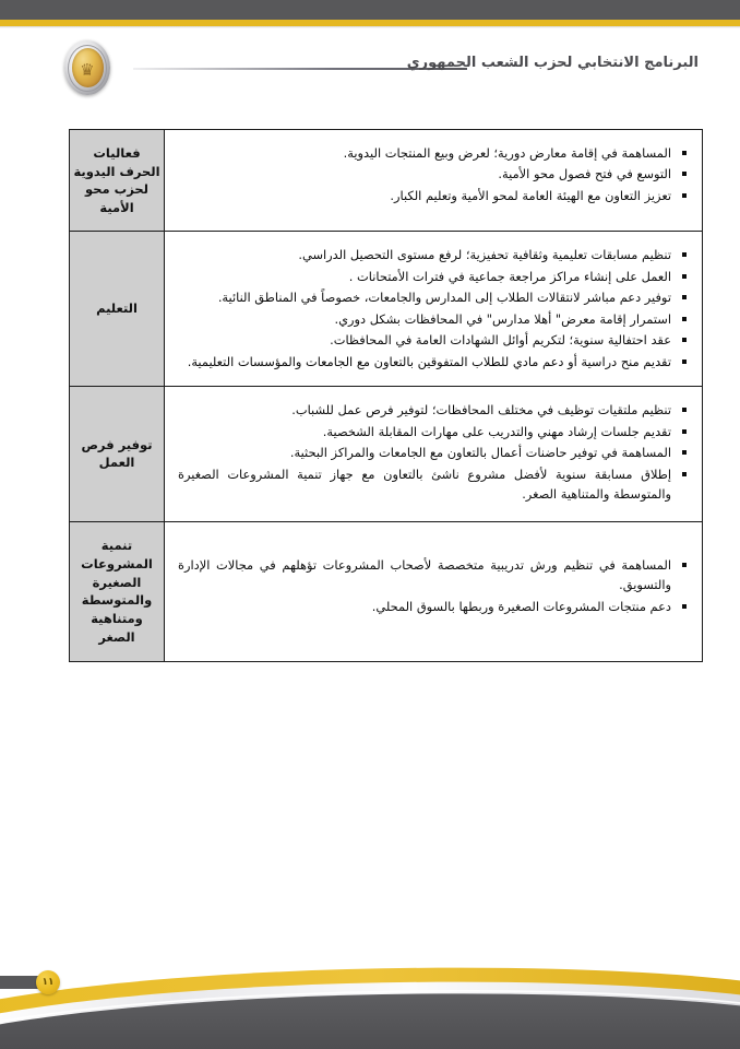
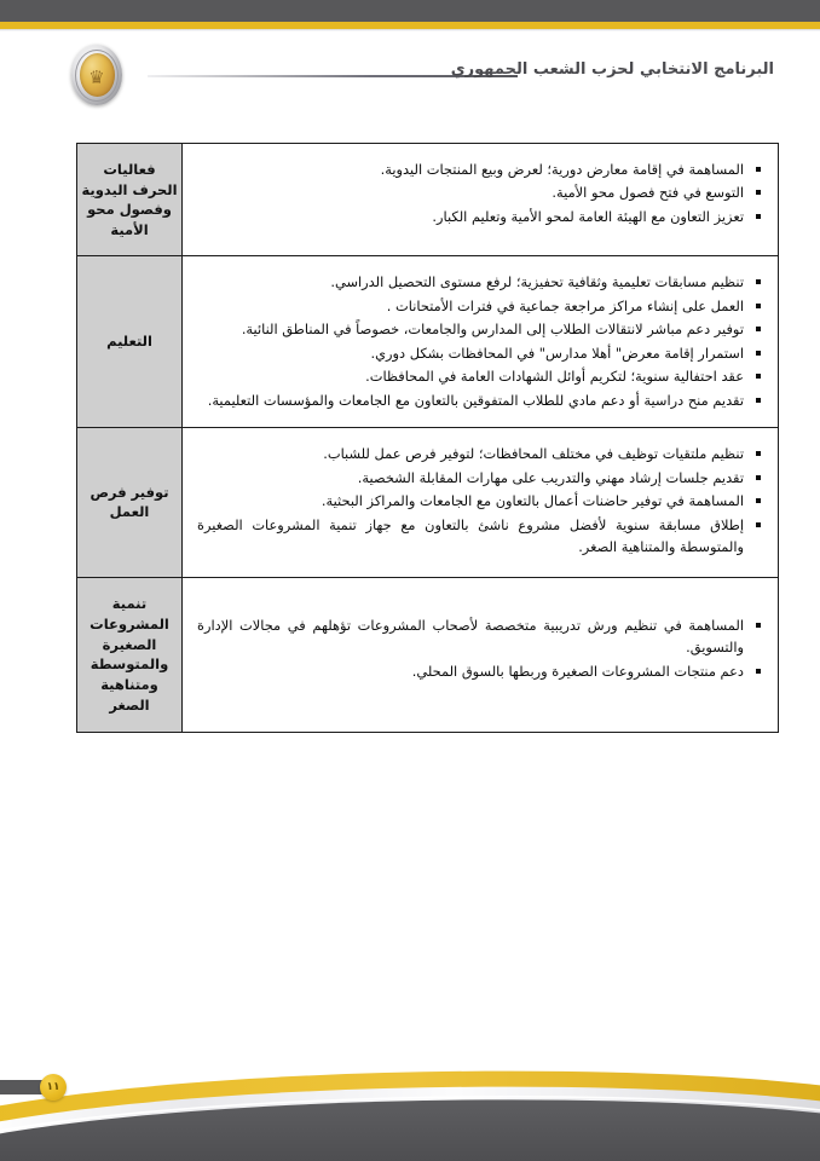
  ♛
  البرنامج الانتخابي لحزب الشعب الجمهوري
- المساهمة في إقامة معارض دورية؛ لعرض وبيع المنتجات اليدوية. التوسع في فتح فصول محو الأمية. تعزيز التعاون مع الهيئة العامة لمحو الأمية وتعليم الكبار.	فعاليات الحرف اليدوية لحزب محو الأمية
+ المساهمة في إقامة معارض دورية؛ لعرض وبيع المنتجات اليدوية. التوسع في فتح فصول محو الأمية. تعزيز التعاون مع الهيئة العامة لمحو الأمية وتعليم الكبار.	فعاليات الحرف اليدوية وفصول محو الأمية
  تنظيم مسابقات تعليمية وثقافية تحفيزية؛ لرفع مستوى التحصيل الدراسي. العمل على إنشاء مراكز مراجعة جماعية في فترات الأمتحانات . توفير دعم مباشر لانتقالات الطلاب إلى المدارس والجامعات، خصوصاً في المناطق النائية. استمرار إقامة معرض" أهلا مدارس" في المحافظات بشكل دوري. عقد احتفالية سنوية؛ لتكريم أوائل الشهادات العامة في المحافظات. تقديم منح دراسية أو دعم مادي للطلاب المتفوقين بالتعاون مع الجامعات والمؤسسات التعليمية.	التعليم
  تنظيم ملتقيات توظيف في مختلف المحافظات؛ لتوفير فرص عمل للشباب. تقديم جلسات إرشاد مهني والتدريب على مهارات المقابلة الشخصية. المساهمة في توفير حاضنات أعمال بالتعاون مع الجامعات والمراكز البحثية. إطلاق مسابقة سنوية لأفضل مشروع ناشئ بالتعاون مع جهاز تنمية المشروعات الصغيرة والمتوسطة والمتناهية الصغر.	توفير فرص العمل
  المساهمة في تنظيم ورش تدريبية متخصصة لأصحاب المشروعات تؤهلهم في مجالات الإدارة والتسويق. دعم منتجات المشروعات الصغيرة وربطها بالسوق المحلي.	تنمية المشروعات الصغيرة والمتوسطة ومتناهية الصغر
  ١١
